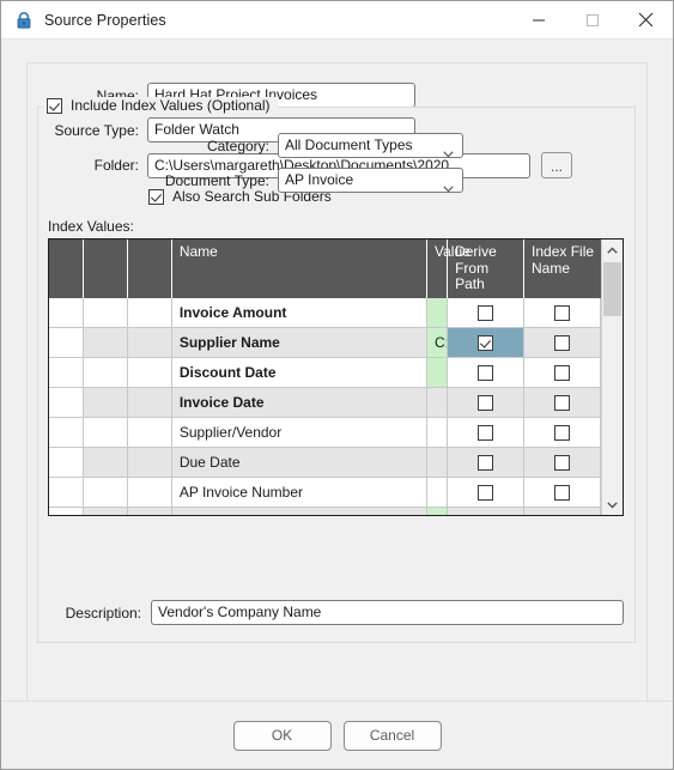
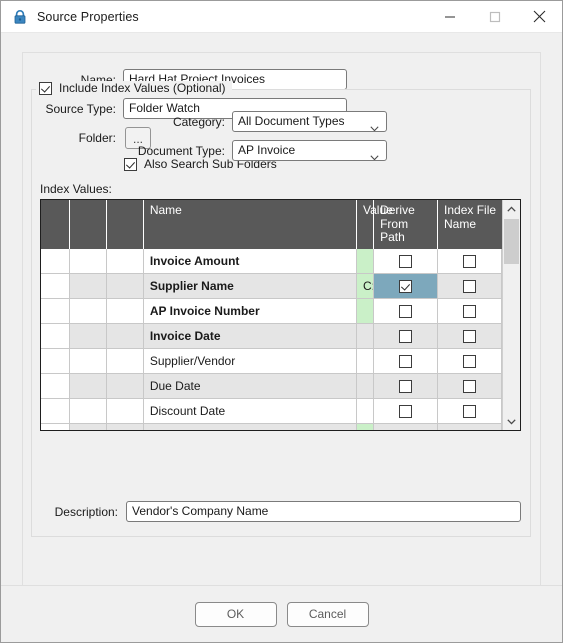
  Source Properties
  Name:
  Hard Hat Project Invoices
  Source Type:
  Folder Watch
  Folder:
- C:\Users\margareth\Desktop\Documents\2020
  ...
  Also Search Sub Folders
  Include Index Values (Optional)
  Category:
  All Document Types
  Document Type:
  AP Invoice
  Index Values:
  			Name	Val	Derive From Path	Index File Name
  			Invoice Amount
- 			Discount Date
+ 			AP Invoice Number
  			Invoice Date
  			Supplier/Vendor
  			Due Date
- 			AP Invoice Number
+ 			Discount Date
  Description:
  Vendor's Company Name
  OK
  Cancel
